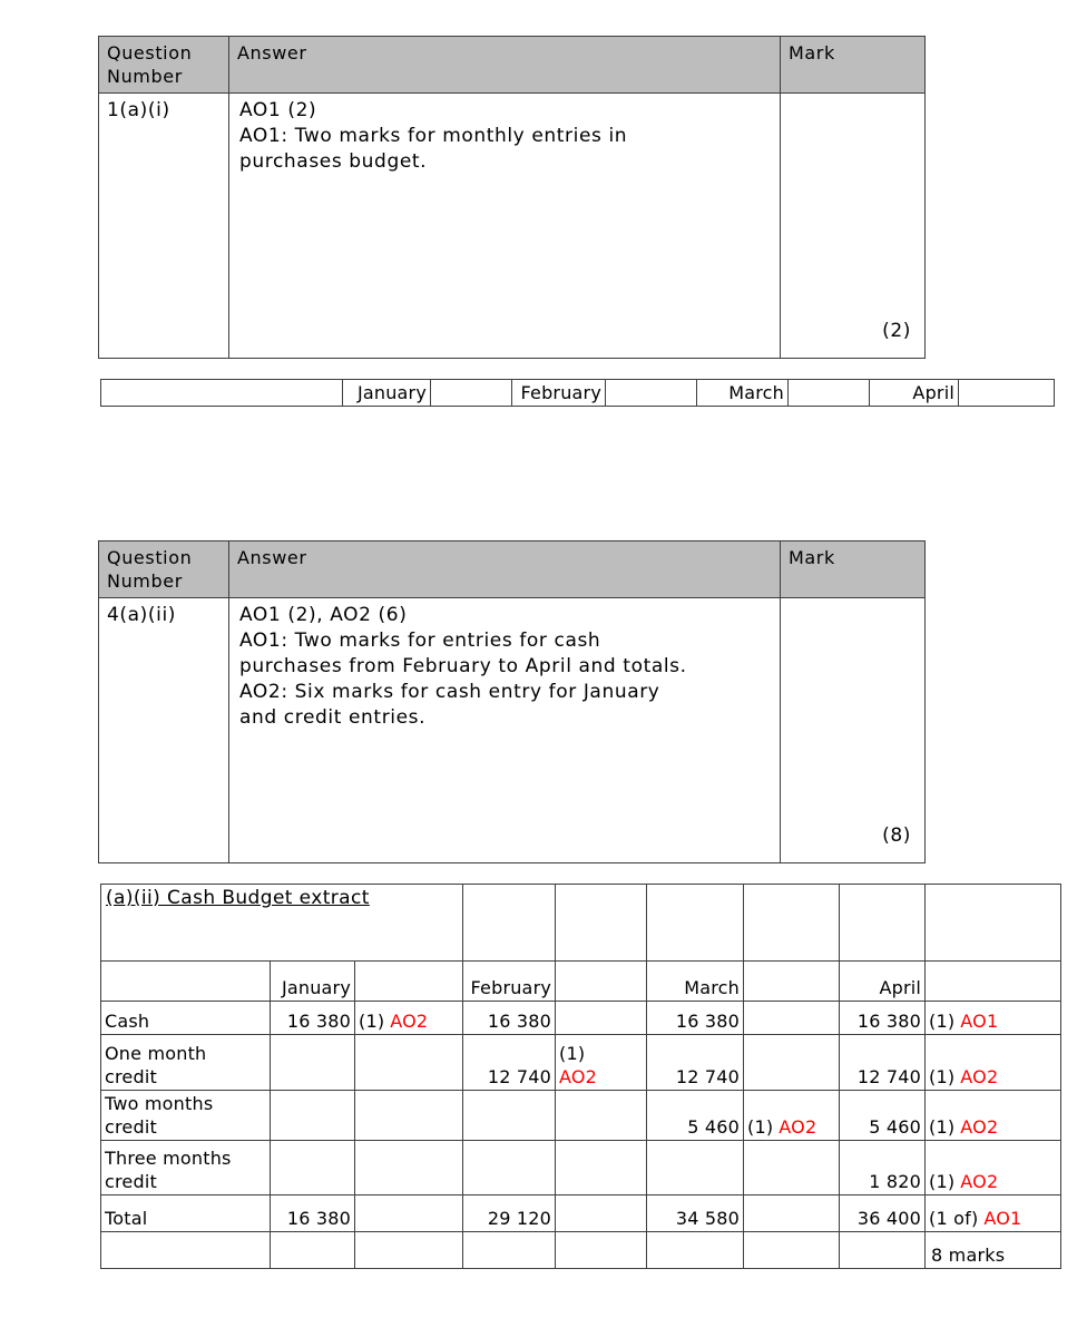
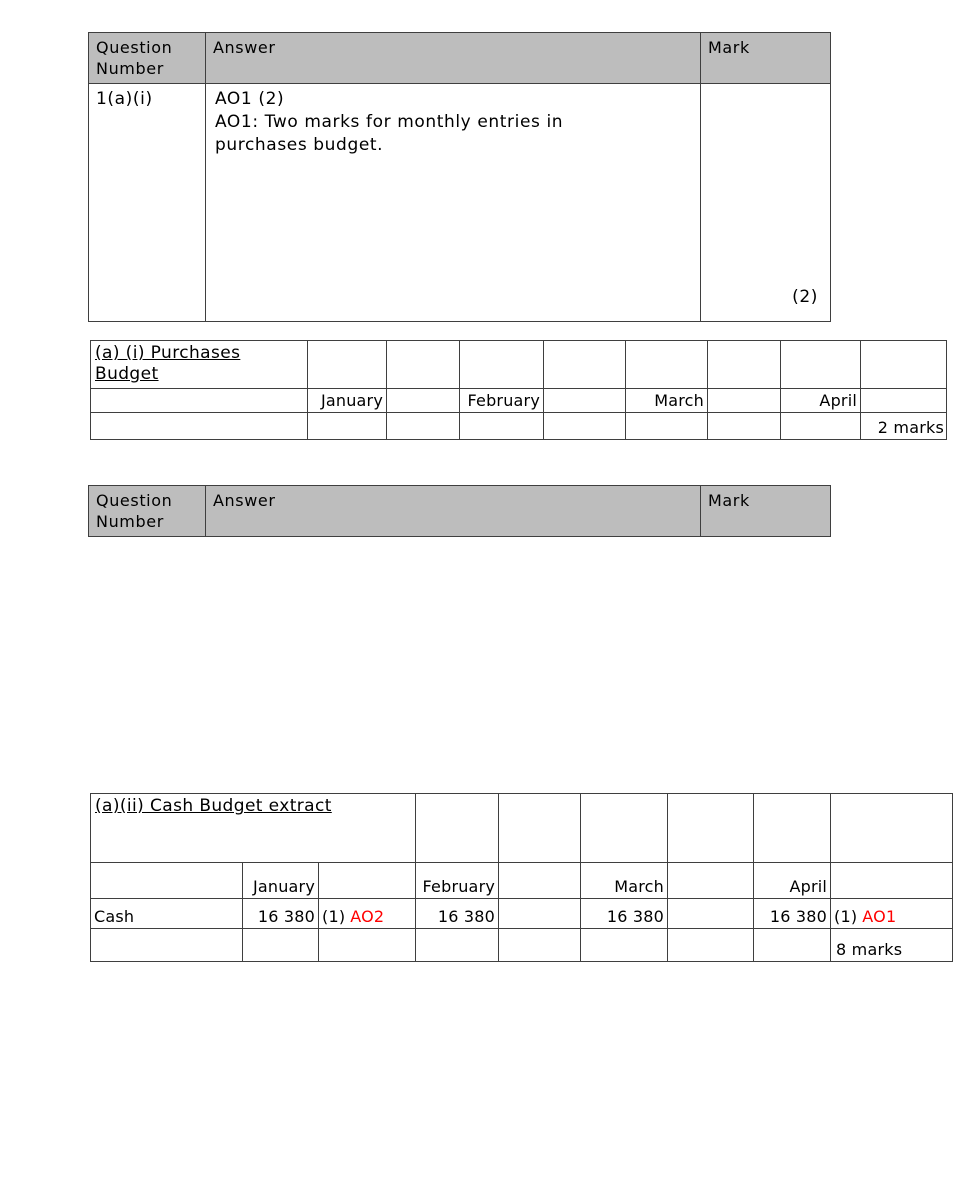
  Question Number	Answer	Mark
  1(a)(i)	AO1 (2) AO1: Two marks for monthly entries in purchases budget.	(2)
+ (a) (i) Purchases Budget
  	January		February		March		April
+ 								2 marks
  Question Number	Answer	Mark
- 4(a)(ii)	AO1 (2), AO2 (6) AO1: Two marks for entries for cash purchases from February to April and totals. AO2: Six marks for cash entry for January and credit entries.	(8)
  (a)(ii) Cash Budget extract
  	January		February		March		April
  Cash	16 380	(1) AO2	16 380		16 380		16 380	(1) AO1
- One month credit			12 740	(1) AO2	12 740		12 740	(1) AO2
- Two months credit					5 460	(1) AO2	5 460	(1) AO2
- Three months credit							1 820	(1) AO2
- Total	16 380		29 120		34 580		36 400	(1 of) AO1
  								8 marks
